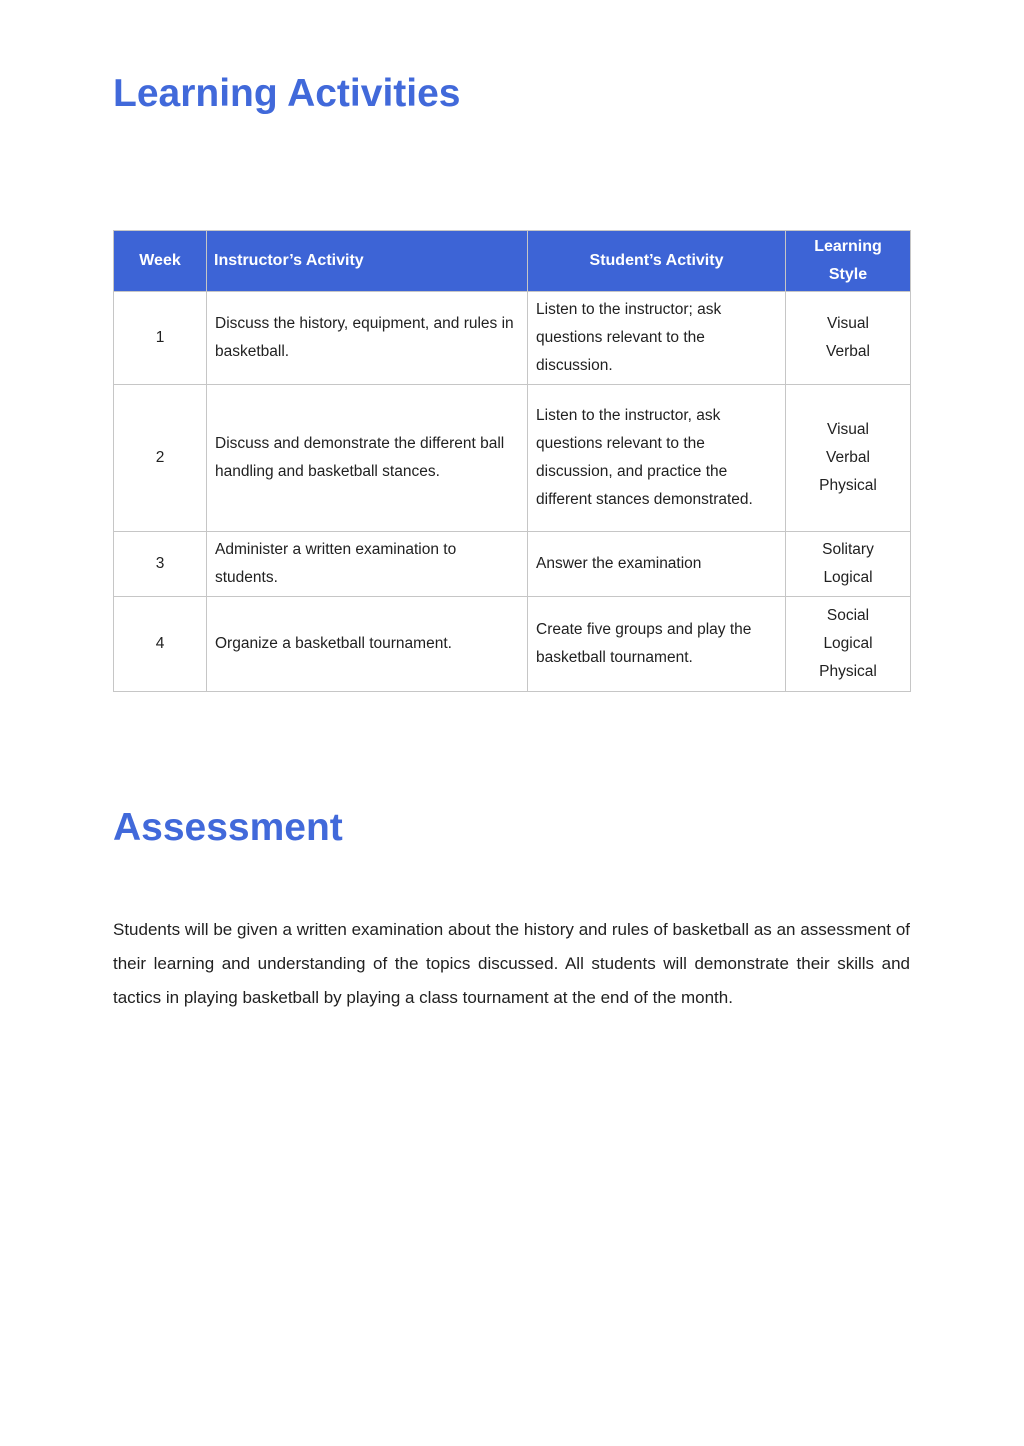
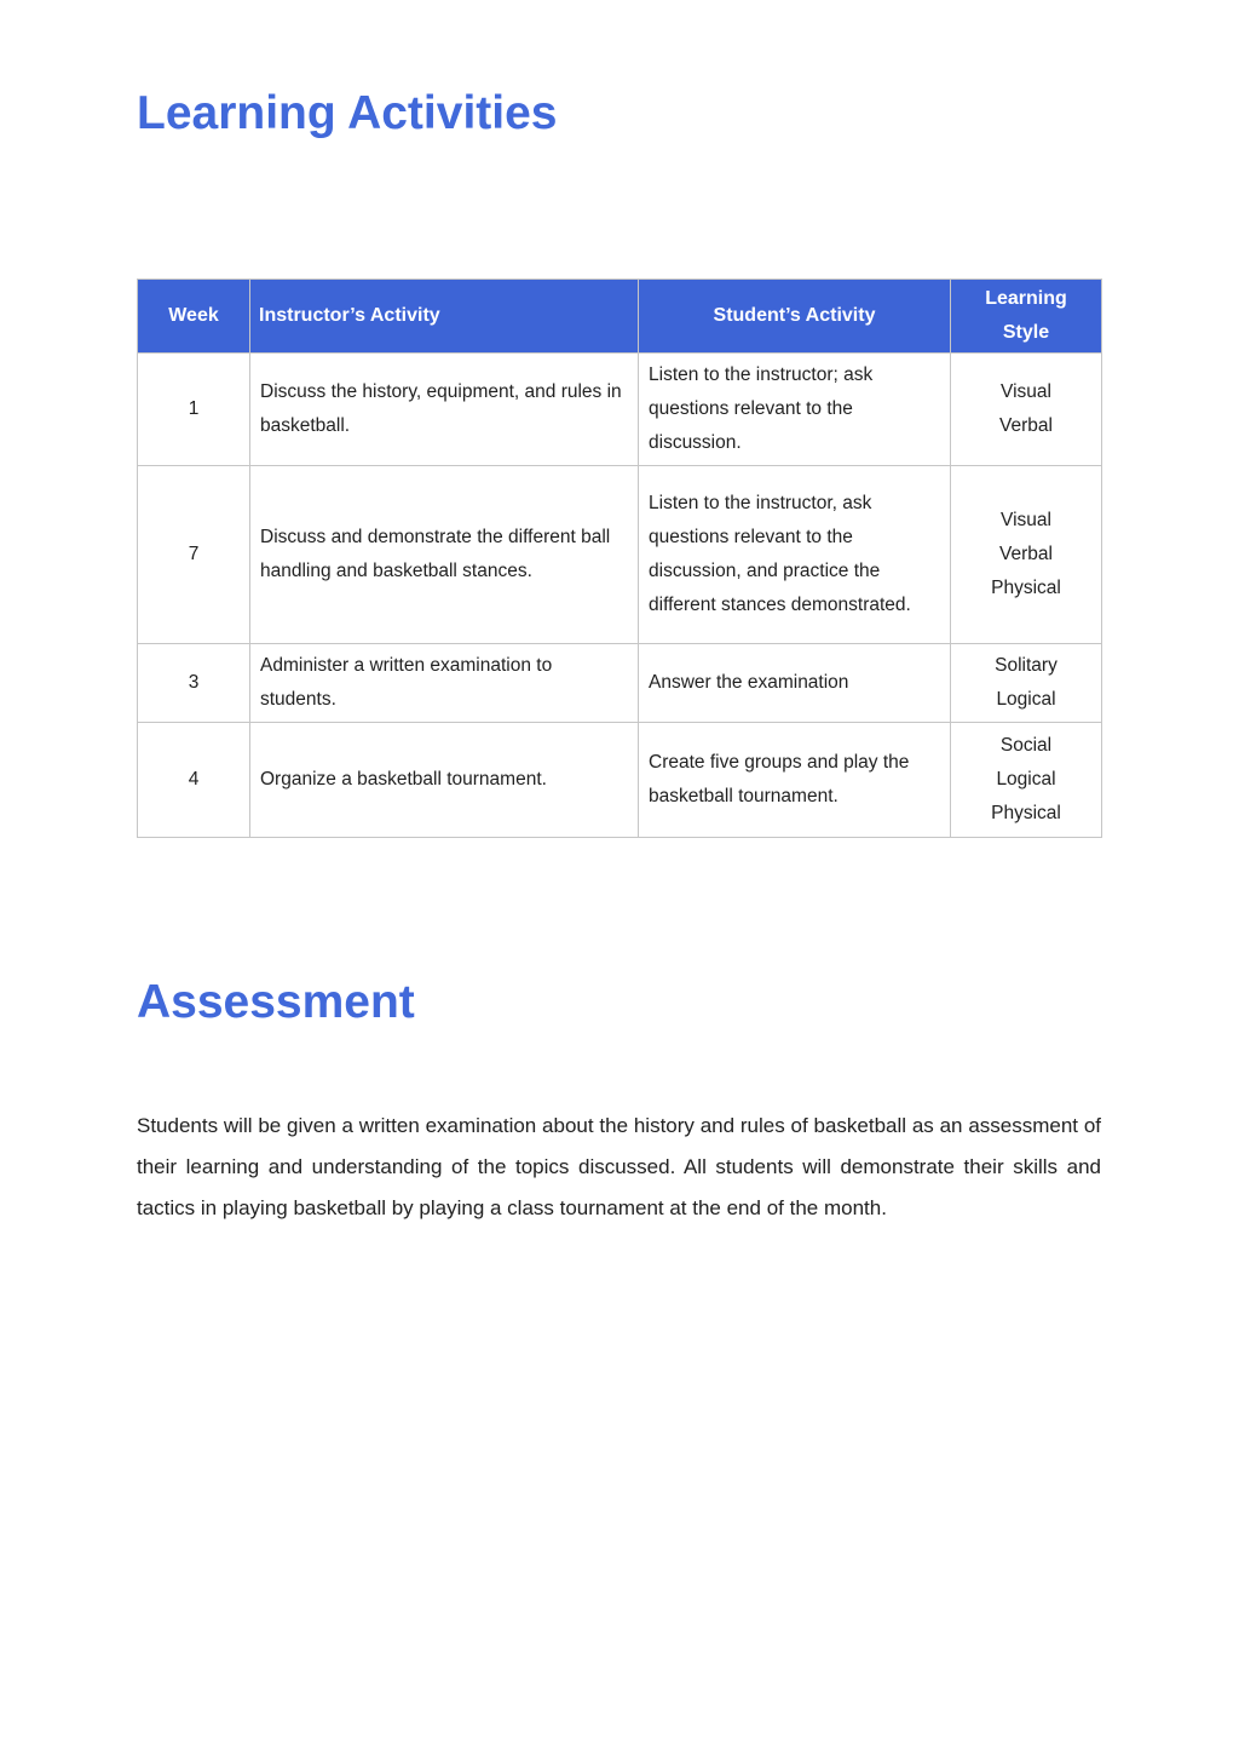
  Learning Activities
  Week	Instructor’s Activity	Student’s Activity	Learning Style
  1	Discuss the history, equipment, and rules in basketball.	Listen to the instructor; ask questions relevant to the discussion.	Visual Verbal
- 2	Discuss and demonstrate the different ball handling and basketball stances.	Listen to the instructor, ask questions relevant to the discussion, and practice the different stances demonstrated.	Visual Verbal Physical
+ 7	Discuss and demonstrate the different ball handling and basketball stances.	Listen to the instructor, ask questions relevant to the discussion, and practice the different stances demonstrated.	Visual Verbal Physical
  3	Administer a written examination to students.	Answer the examination	Solitary Logical
  4	Organize a basketball tournament.	Create five groups and play the basketball tournament.	Social Logical Physical
  Assessment
  Students will be given a written examination about the history and rules of basketball as an assessment of their learning and understanding of the topics discussed. All students will demonstrate their skills and tactics in playing basketball by playing a class tournament at the end of the month.
